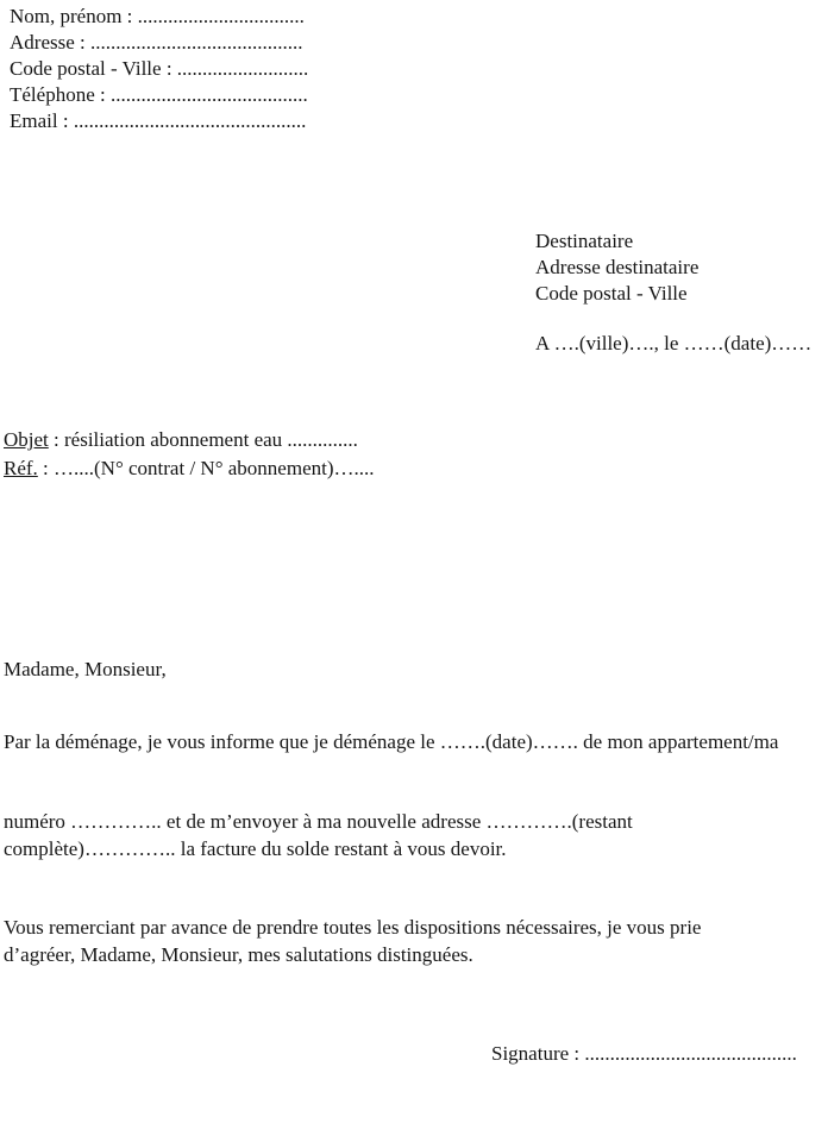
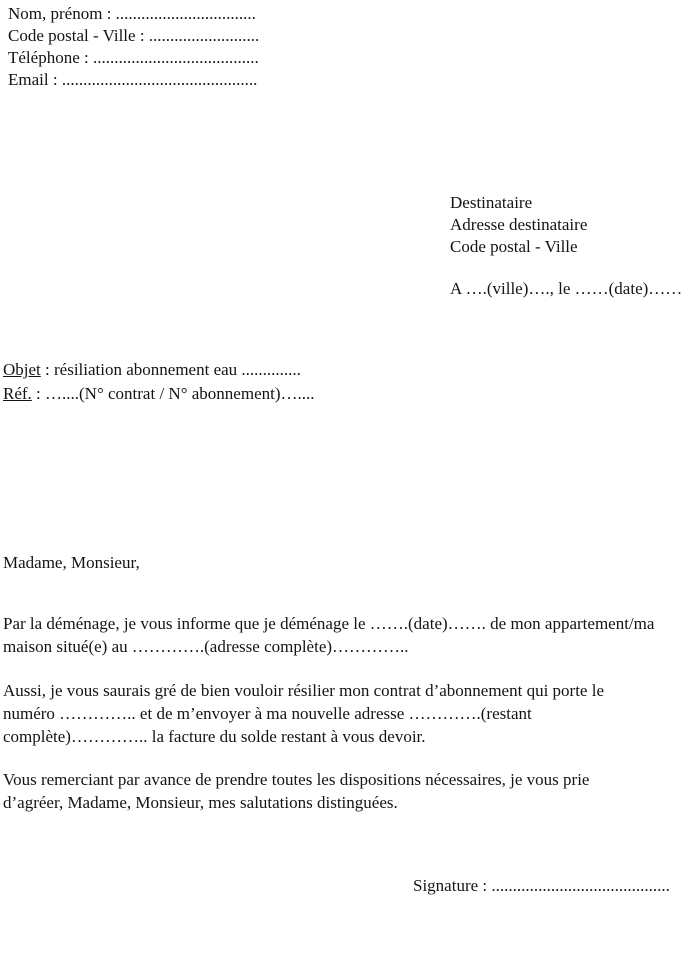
  Nom, prénom : .................................
- Adresse : ..........................................
  Code postal - Ville : ..........................
  Téléphone : .......................................
  Email : ..............................................
  Destinataire
  Adresse destinataire
  Code postal - Ville
  A ….(ville)…., le ……(date)……
  Objet : résiliation abonnement eau ..............
  Réf. : …....(N° contrat / N° abonnement)…....
  Madame, Monsieur,
  Par la déménage, je vous informe que je déménage le …….(date)……. de mon appartement/ma
+ maison situé(e) au ………….(adresse complète)…………..
+ Aussi, je vous saurais gré de bien vouloir résilier mon contrat d’abonnement qui porte le
  numéro ………….. et de m’envoyer à ma nouvelle adresse ………….(restant
  complète)………….. la facture du solde restant à vous devoir.
  Vous remerciant par avance de prendre toutes les dispositions nécessaires, je vous prie
  d’agréer, Madame, Monsieur, mes salutations distinguées.
  Signature : ..........................................
